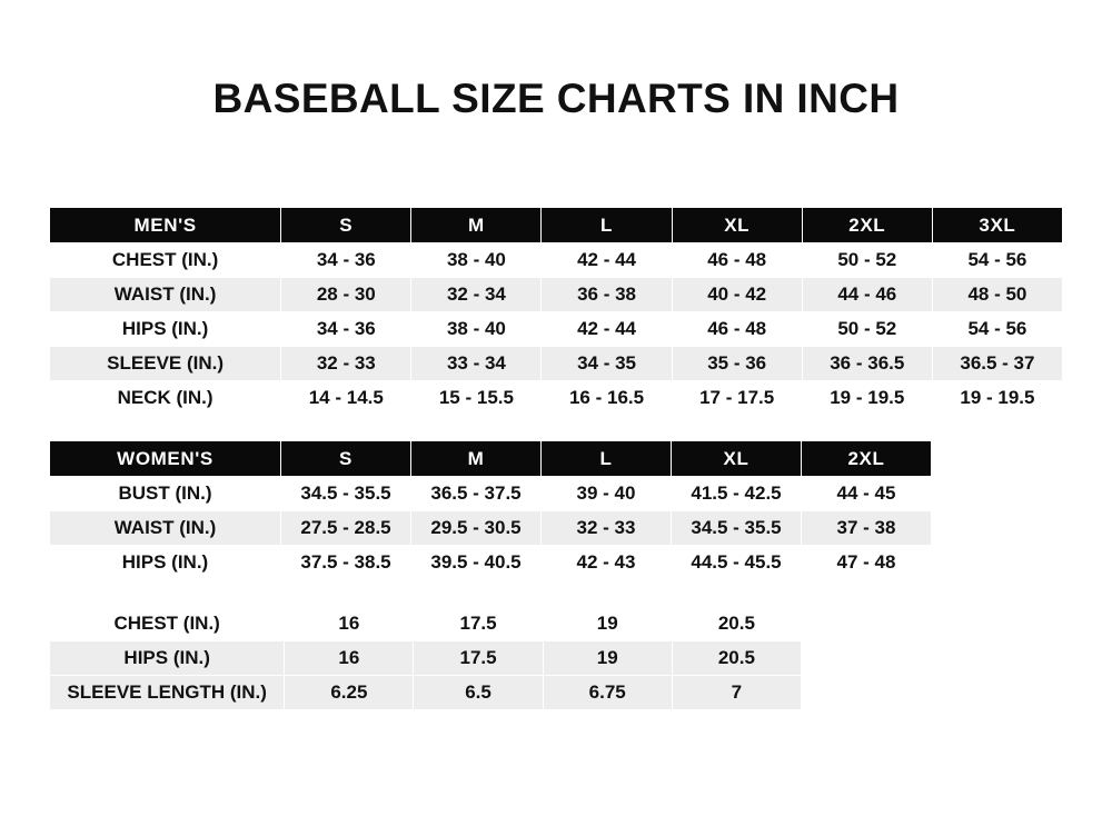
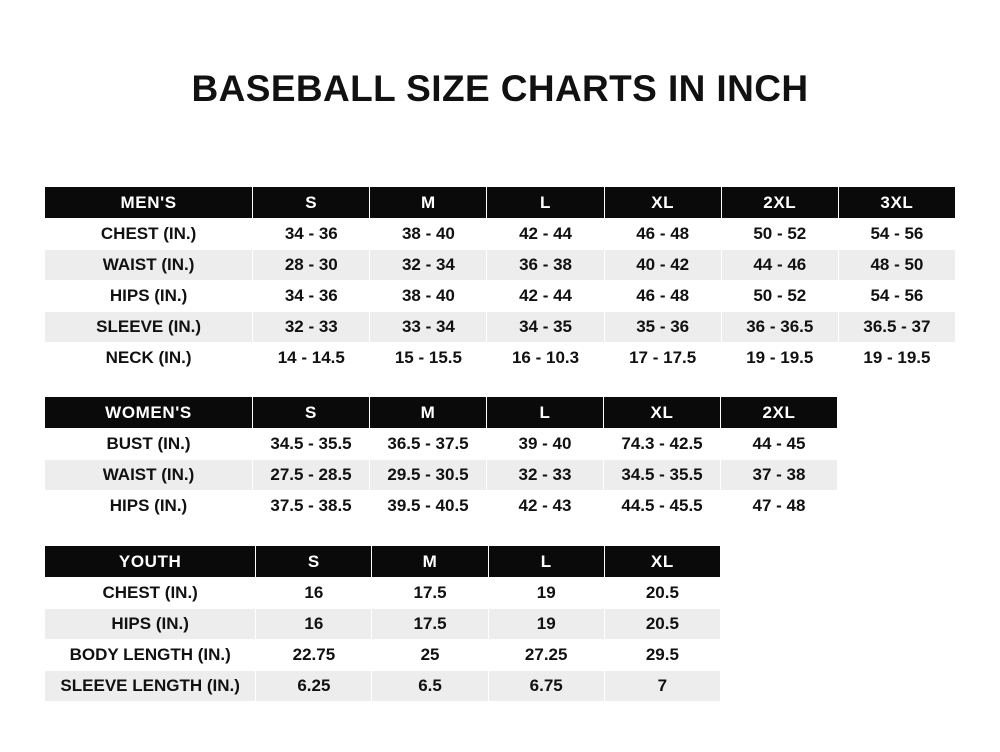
  BASEBALL SIZE CHARTS IN INCH
  MEN'S	S	M	L	XL	2XL	3XL
  CHEST (IN.)	34 - 36	38 - 40	42 - 44	46 - 48	50 - 52	54 - 56
  WAIST (IN.)	28 - 30	32 - 34	36 - 38	40 - 42	44 - 46	48 - 50
  HIPS (IN.)	34 - 36	38 - 40	42 - 44	46 - 48	50 - 52	54 - 56
  SLEEVE (IN.)	32 - 33	33 - 34	34 - 35	35 - 36	36 - 36.5	36.5 - 37
- NECK (IN.)	14 - 14.5	15 - 15.5	16 - 16.5	17 - 17.5	19 - 19.5	19 - 19.5
+ NECK (IN.)	14 - 14.5	15 - 15.5	16 - 10.3	17 - 17.5	19 - 19.5	19 - 19.5
  WOMEN'S	S	M	L	XL	2XL
- BUST (IN.)	34.5 - 35.5	36.5 - 37.5	39 - 40	41.5 - 42.5	44 - 45
+ BUST (IN.)	34.5 - 35.5	36.5 - 37.5	39 - 40	74.3 - 42.5	44 - 45
  WAIST (IN.)	27.5 - 28.5	29.5 - 30.5	32 - 33	34.5 - 35.5	37 - 38
  HIPS (IN.)	37.5 - 38.5	39.5 - 40.5	42 - 43	44.5 - 45.5	47 - 48
+ YOUTH	S	M	L	XL
  CHEST (IN.)	16	17.5	19	20.5
  HIPS (IN.)	16	17.5	19	20.5
+ BODY LENGTH (IN.)	22.75	25	27.25	29.5
  SLEEVE LENGTH (IN.)	6.25	6.5	6.75	7
